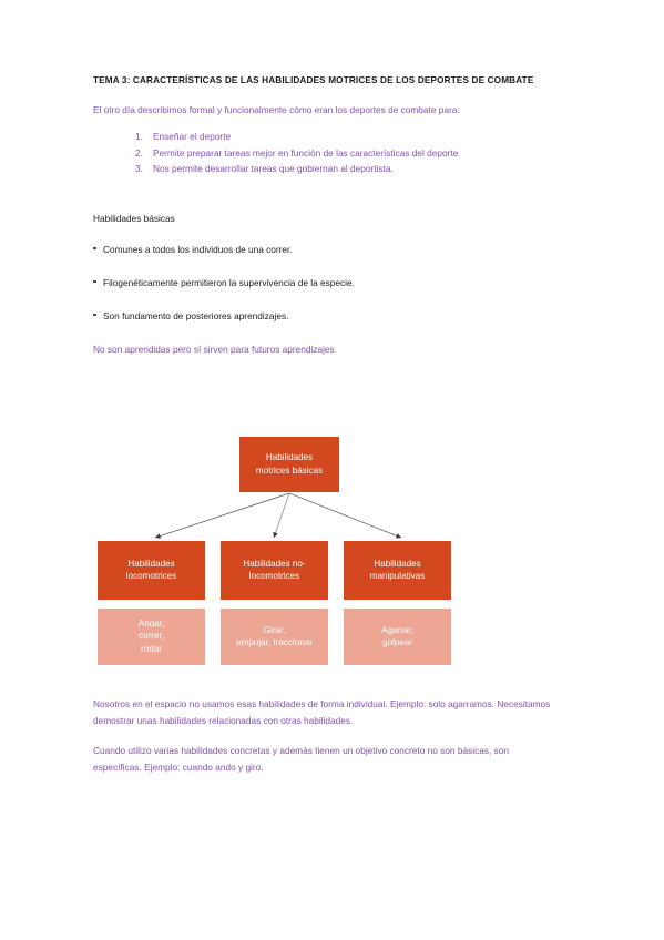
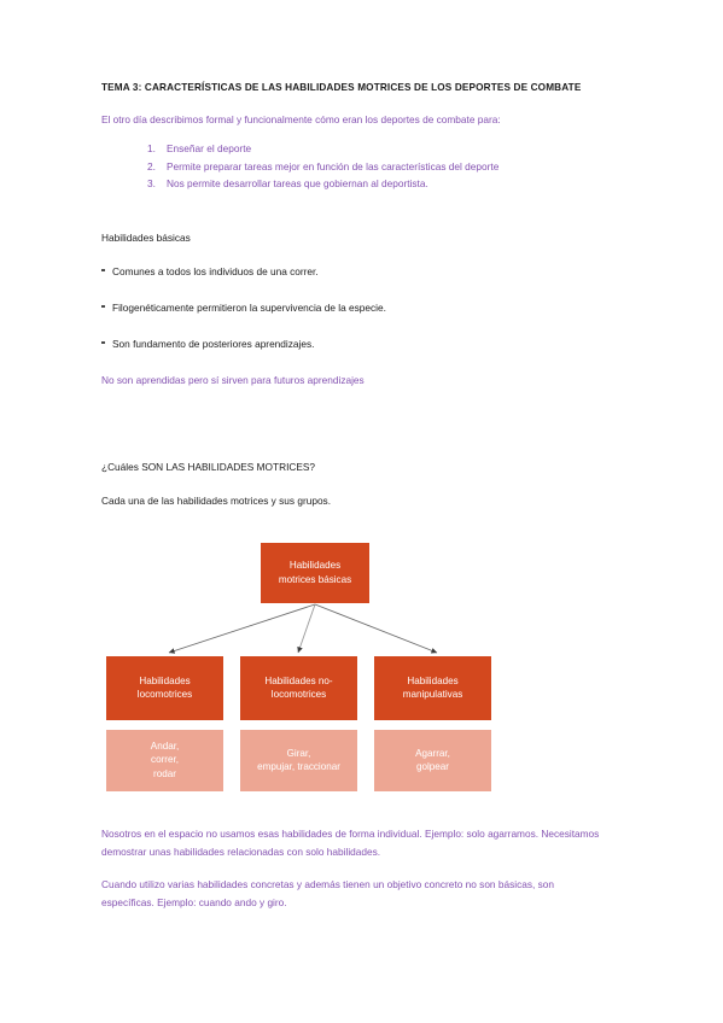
  TEMA 3: CARACTERÍSTICAS DE LAS HABILIDADES MOTRICES DE LOS DEPORTES DE COMBATE
  El otro día describimos formal y funcionalmente cómo eran los deportes de combate para:
  Enseñar el deporte
  Permite preparar tareas mejor en función de las características del deporte
  Nos permite desarrollar tareas que gobiernan al deportista.
  Habilidades básicas
  Comunes a todos los individuos de una correr.
  Filogenéticamente permitieron la supervivencia de la especie.
  Son fundamento de posteriores aprendizajes.
  No son aprendidas pero sí sirven para futuros aprendizajes
+ ¿Cuáles SON LAS HABILIDADES MOTRICES?
+ Cada una de las habilidades motrices y sus grupos.
  Habilidades
  motrices básicas
  Habilidades
  locomotrices
  Habilidades no-
  locomotrices
  Habilidades
  manipulativas
  Andar,
  correr,
  rodar
  Girar,
  empujar, traccionar
  Agarrar,
  golpear
- Nosotros en el espacio no usamos esas habilidades de forma individual. Ejemplo: solo agarramos. Necesitamos demostrar unas habilidades relacionadas con otras habilidades.
+ Nosotros en el espacio no usamos esas habilidades de forma individual. Ejemplo: solo agarramos. Necesitamos demostrar unas habilidades relacionadas con solo habilidades.
  Cuando utilizo varias habilidades concretas y además tienen un objetivo concreto no son básicas, son específicas. Ejemplo: cuando ando y giro.
